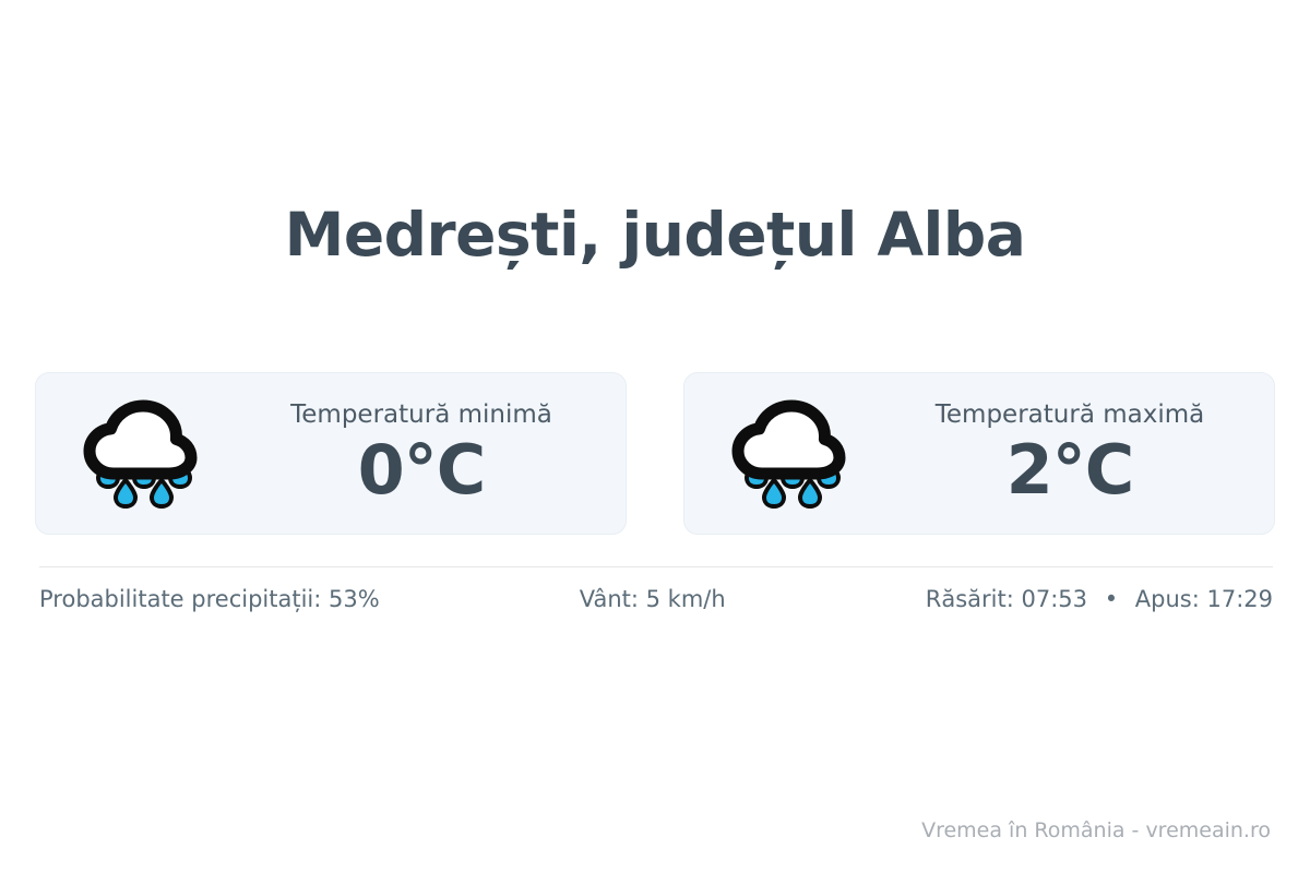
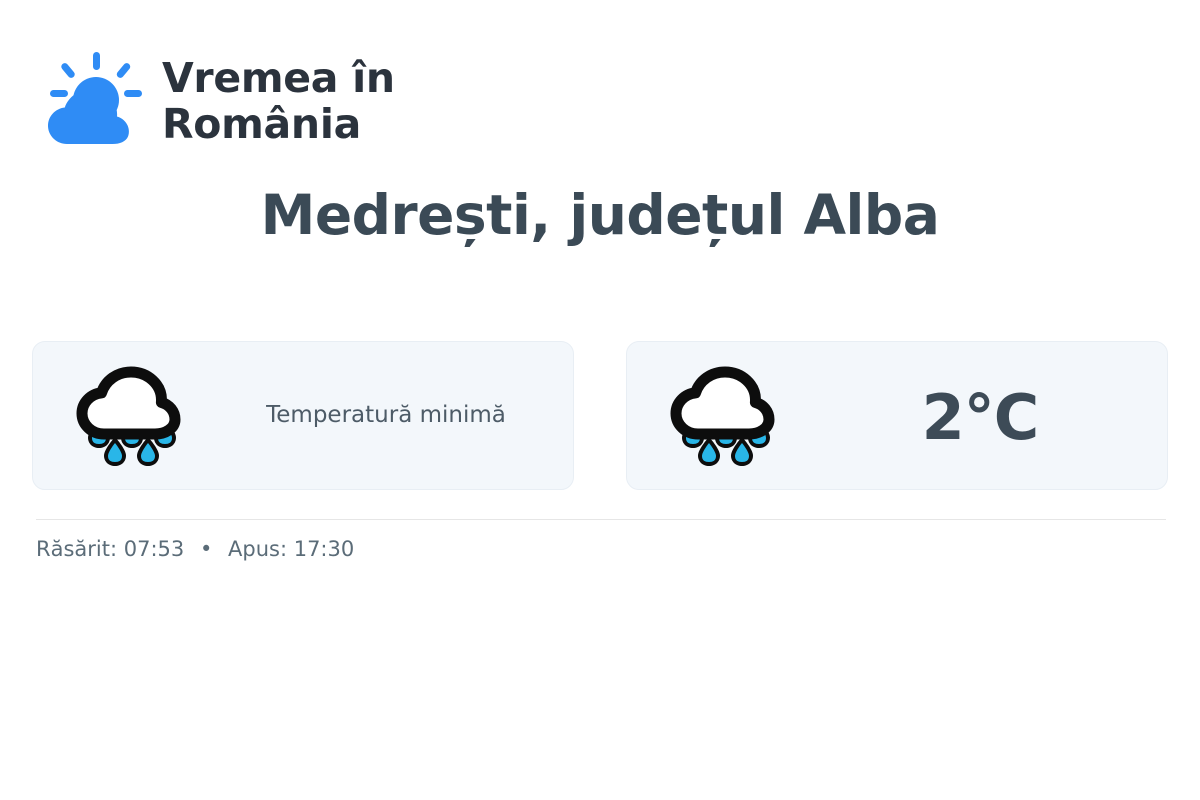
+ Vremea în
+ România
  Medrești, județul Alba
  Temperatură minimă
- 0°C
- Temperatură maximă
  2°C
- Probabilitate precipitații: 53%
- Vânt: 5 km/h
- Răsărit: 07:53 • Apus: 17:29
+ Răsărit: 07:53 • Apus: 17:30
- Vremea în România - vremeain.ro
